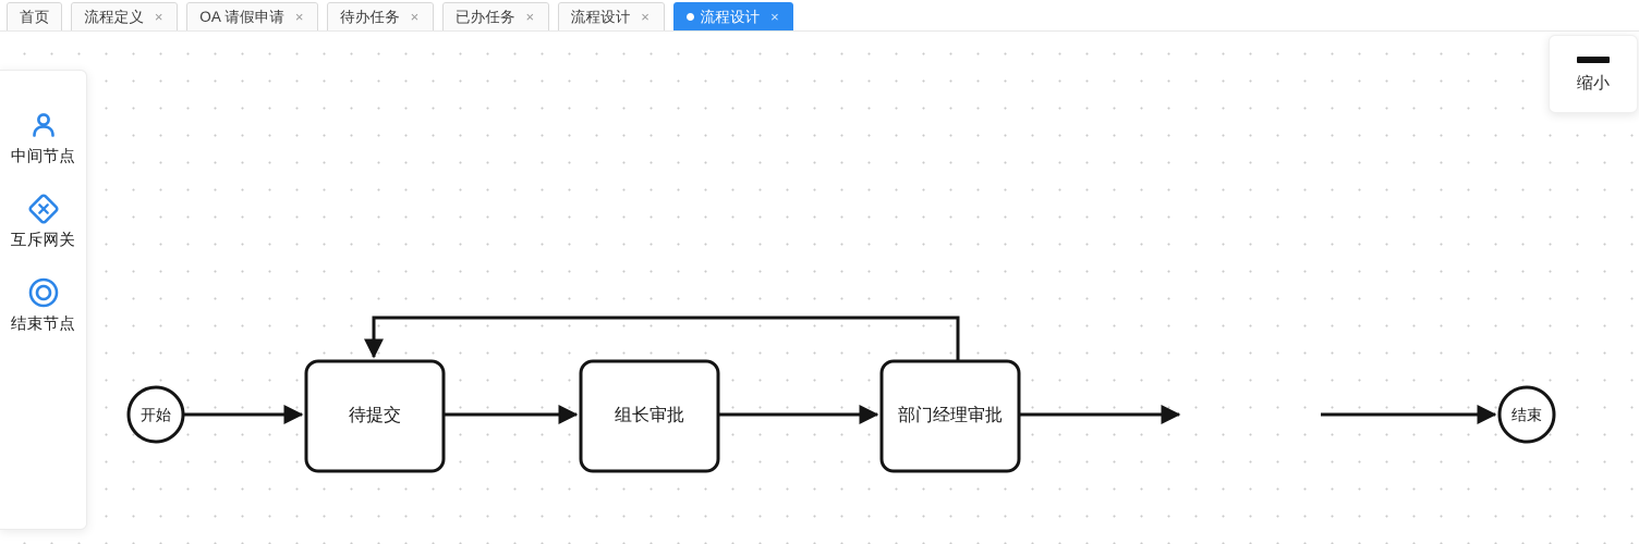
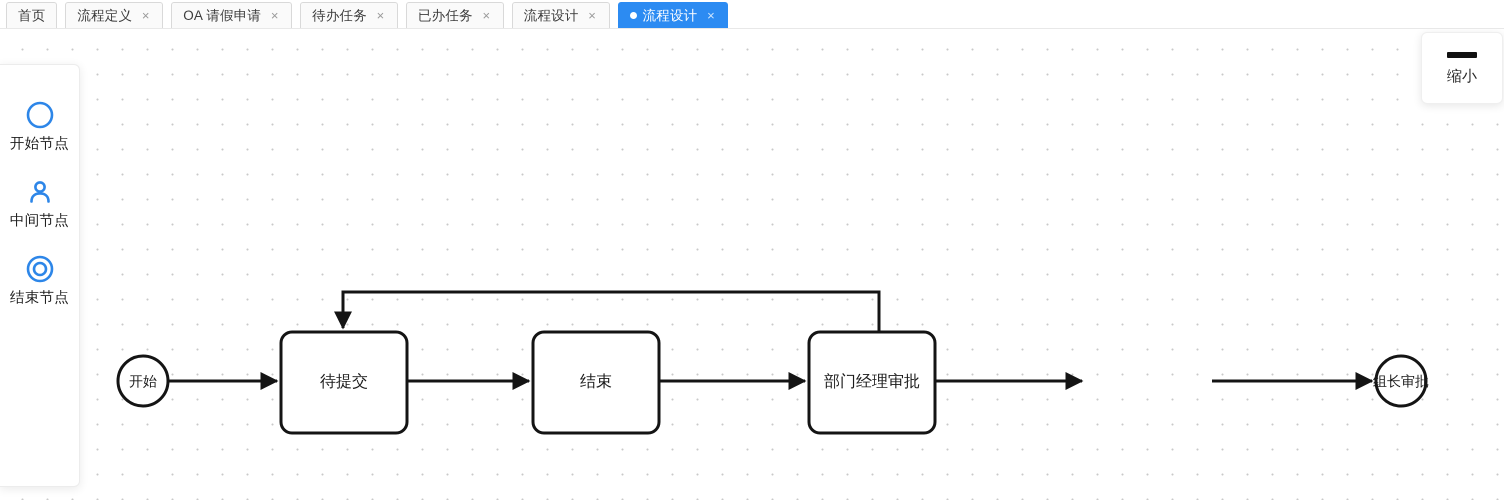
  首页
  流程定义
  ×
  OA 请假申请
  ×
  待办任务
  ×
  已办任务
  ×
  流程设计
  ×
  流程设计
  ×
  开始
  待提交
- 组长审批
+ 结束
  部门经理审批
- 结束
+ 组长审批
+ 开始节点
  中间节点
- 互斥网关
  结束节点
  缩小
